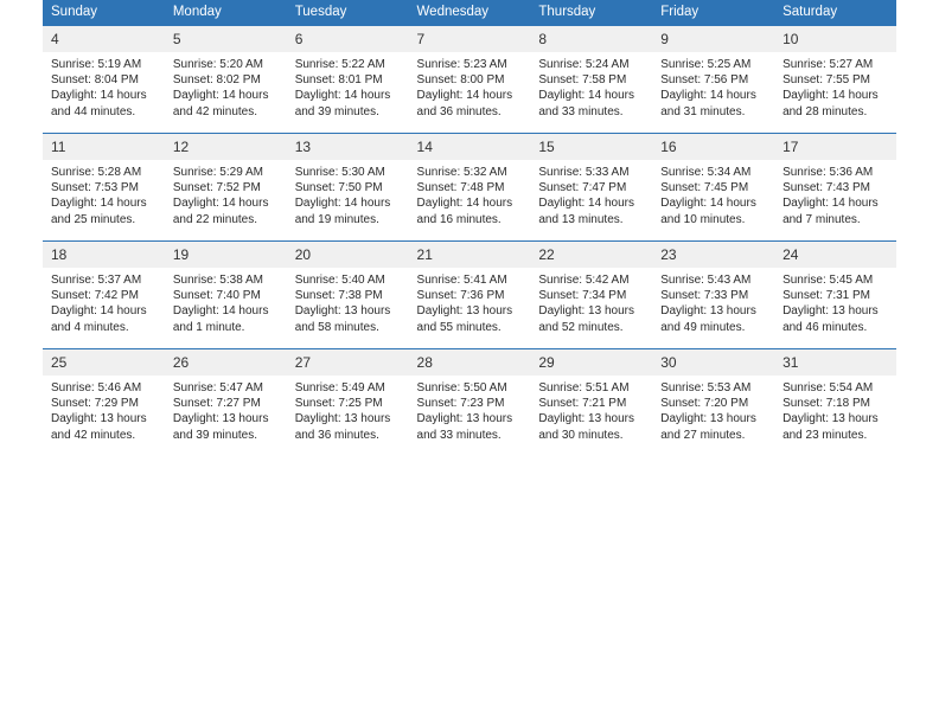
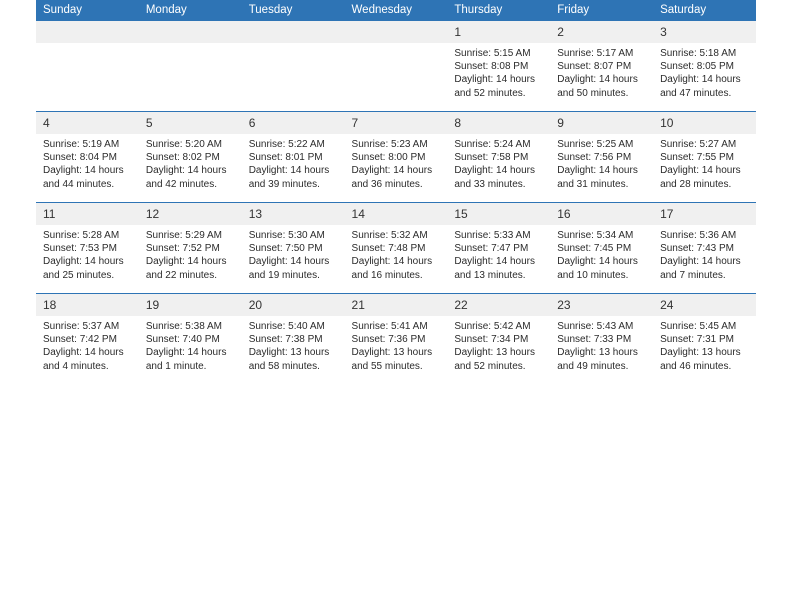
  Sunday	Monday	Tuesday	Wednesday	Thursday	Friday	Saturday
+ 				1Sunrise: 5:15 AMSunset: 8:08 PMDaylight: 14 hours and 52 minutes.	2Sunrise: 5:17 AMSunset: 8:07 PMDaylight: 14 hours and 50 minutes.	3Sunrise: 5:18 AMSunset: 8:05 PMDaylight: 14 hours and 47 minutes.
  4Sunrise: 5:19 AMSunset: 8:04 PMDaylight: 14 hours and 44 minutes.	5Sunrise: 5:20 AMSunset: 8:02 PMDaylight: 14 hours and 42 minutes.	6Sunrise: 5:22 AMSunset: 8:01 PMDaylight: 14 hours and 39 minutes.	7Sunrise: 5:23 AMSunset: 8:00 PMDaylight: 14 hours and 36 minutes.	8Sunrise: 5:24 AMSunset: 7:58 PMDaylight: 14 hours and 33 minutes.	9Sunrise: 5:25 AMSunset: 7:56 PMDaylight: 14 hours and 31 minutes.	10Sunrise: 5:27 AMSunset: 7:55 PMDaylight: 14 hours and 28 minutes.
  11Sunrise: 5:28 AMSunset: 7:53 PMDaylight: 14 hours and 25 minutes.	12Sunrise: 5:29 AMSunset: 7:52 PMDaylight: 14 hours and 22 minutes.	13Sunrise: 5:30 AMSunset: 7:50 PMDaylight: 14 hours and 19 minutes.	14Sunrise: 5:32 AMSunset: 7:48 PMDaylight: 14 hours and 16 minutes.	15Sunrise: 5:33 AMSunset: 7:47 PMDaylight: 14 hours and 13 minutes.	16Sunrise: 5:34 AMSunset: 7:45 PMDaylight: 14 hours and 10 minutes.	17Sunrise: 5:36 AMSunset: 7:43 PMDaylight: 14 hours and 7 minutes.
  18Sunrise: 5:37 AMSunset: 7:42 PMDaylight: 14 hours and 4 minutes.	19Sunrise: 5:38 AMSunset: 7:40 PMDaylight: 14 hours and 1 minute.	20Sunrise: 5:40 AMSunset: 7:38 PMDaylight: 13 hours and 58 minutes.	21Sunrise: 5:41 AMSunset: 7:36 PMDaylight: 13 hours and 55 minutes.	22Sunrise: 5:42 AMSunset: 7:34 PMDaylight: 13 hours and 52 minutes.	23Sunrise: 5:43 AMSunset: 7:33 PMDaylight: 13 hours and 49 minutes.	24Sunrise: 5:45 AMSunset: 7:31 PMDaylight: 13 hours and 46 minutes.
- 25Sunrise: 5:46 AMSunset: 7:29 PMDaylight: 13 hours and 42 minutes.	26Sunrise: 5:47 AMSunset: 7:27 PMDaylight: 13 hours and 39 minutes.	27Sunrise: 5:49 AMSunset: 7:25 PMDaylight: 13 hours and 36 minutes.	28Sunrise: 5:50 AMSunset: 7:23 PMDaylight: 13 hours and 33 minutes.	29Sunrise: 5:51 AMSunset: 7:21 PMDaylight: 13 hours and 30 minutes.	30Sunrise: 5:53 AMSunset: 7:20 PMDaylight: 13 hours and 27 minutes.	31Sunrise: 5:54 AMSunset: 7:18 PMDaylight: 13 hours and 23 minutes.
